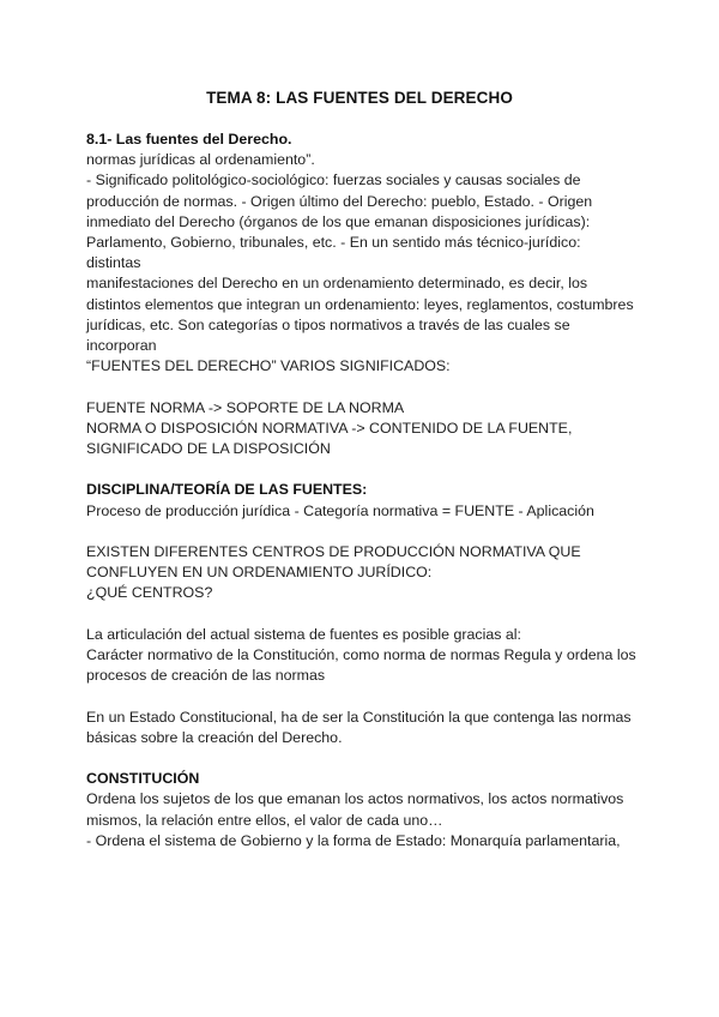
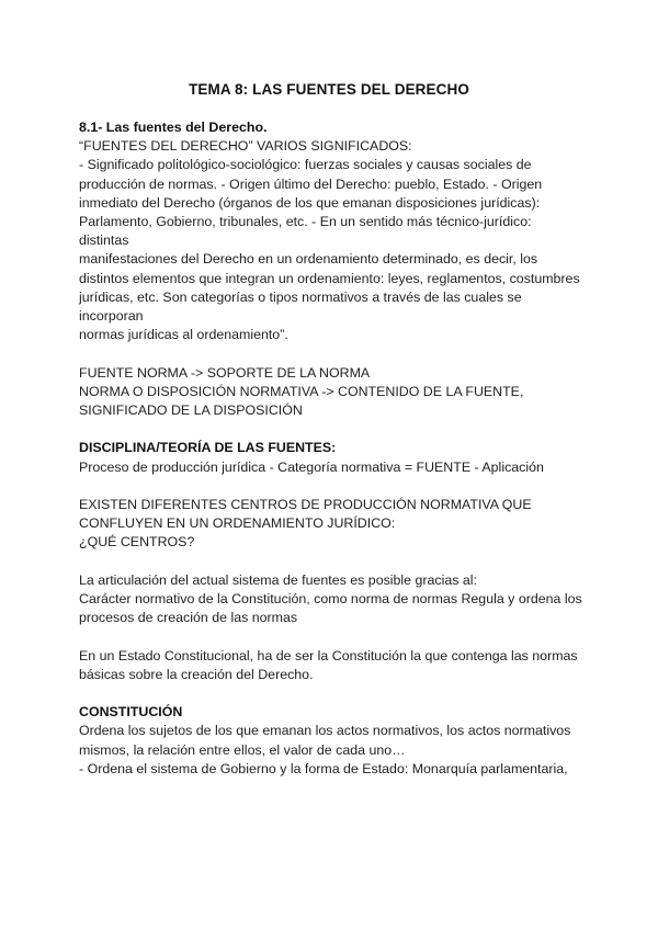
  TEMA 8: LAS FUENTES DEL DERECHO
  8.1- Las fuentes del Derecho.
- normas jurídicas al ordenamiento”.
+ “FUENTES DEL DERECHO” VARIOS SIGNIFICADOS:
  - Significado politológico-sociológico: fuerzas sociales y causas sociales de
  producción de normas. - Origen último del Derecho: pueblo, Estado. - Origen
  inmediato del Derecho (órganos de los que emanan disposiciones jurídicas):
  Parlamento, Gobierno, tribunales, etc. - En un sentido más técnico-jurídico: distintas
  manifestaciones del Derecho en un ordenamiento determinado, es decir, los
  distintos elementos que integran un ordenamiento: leyes, reglamentos, costumbres
  jurídicas, etc. Son categorías o tipos normativos a través de las cuales se incorporan
- “FUENTES DEL DERECHO” VARIOS SIGNIFICADOS:
+ normas jurídicas al ordenamiento”.
  FUENTE NORMA -> SOPORTE DE LA NORMA
  NORMA O DISPOSICIÓN NORMATIVA -> CONTENIDO DE LA FUENTE,
  SIGNIFICADO DE LA DISPOSICIÓN
  DISCIPLINA/TEORÍA DE LAS FUENTES:
  Proceso de producción jurídica - Categoría normativa = FUENTE - Aplicación
  EXISTEN DIFERENTES CENTROS DE PRODUCCIÓN NORMATIVA QUE
  CONFLUYEN EN UN ORDENAMIENTO JURÍDICO:
  ¿QUÉ CENTROS?
  La articulación del actual sistema de fuentes es posible gracias al:
  Carácter normativo de la Constitución, como norma de normas Regula y ordena los
  procesos de creación de las normas
  En un Estado Constitucional, ha de ser la Constitución la que contenga las normas
  básicas sobre la creación del Derecho.
  CONSTITUCIÓN
  Ordena los sujetos de los que emanan los actos normativos, los actos normativos
  mismos, la relación entre ellos, el valor de cada uno…
  - Ordena el sistema de Gobierno y la forma de Estado: Monarquía parlamentaria,
